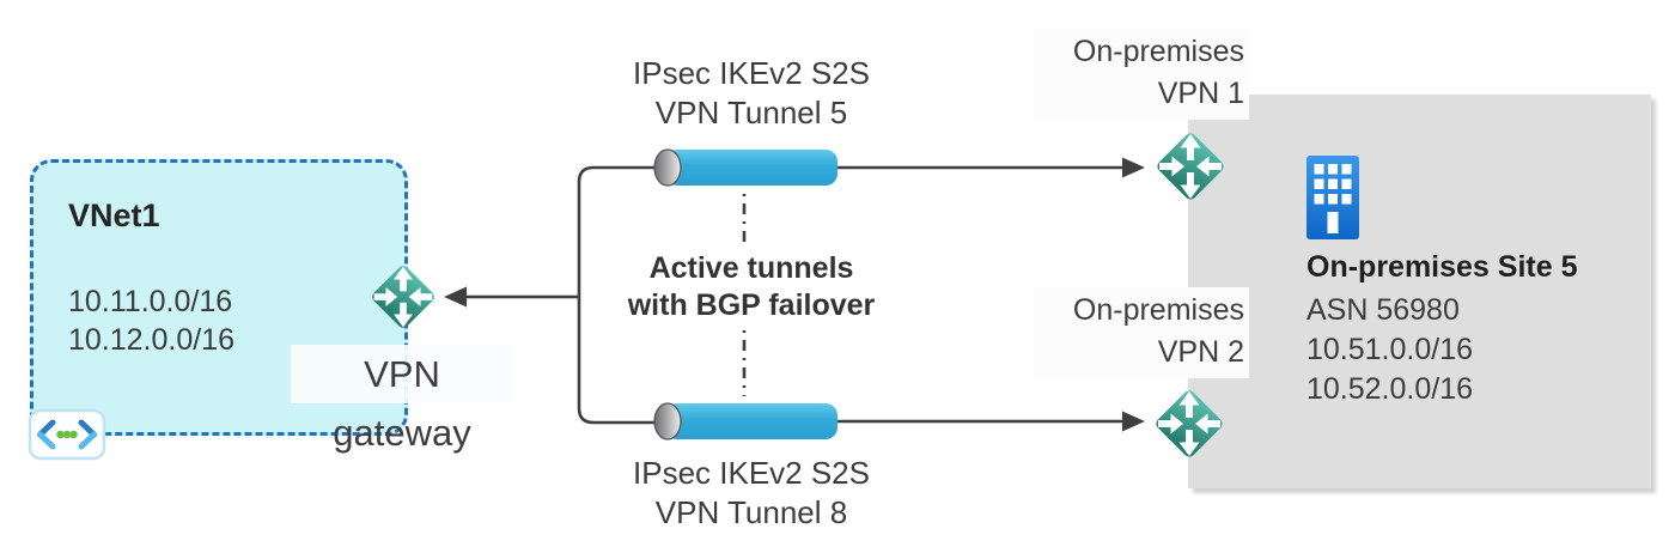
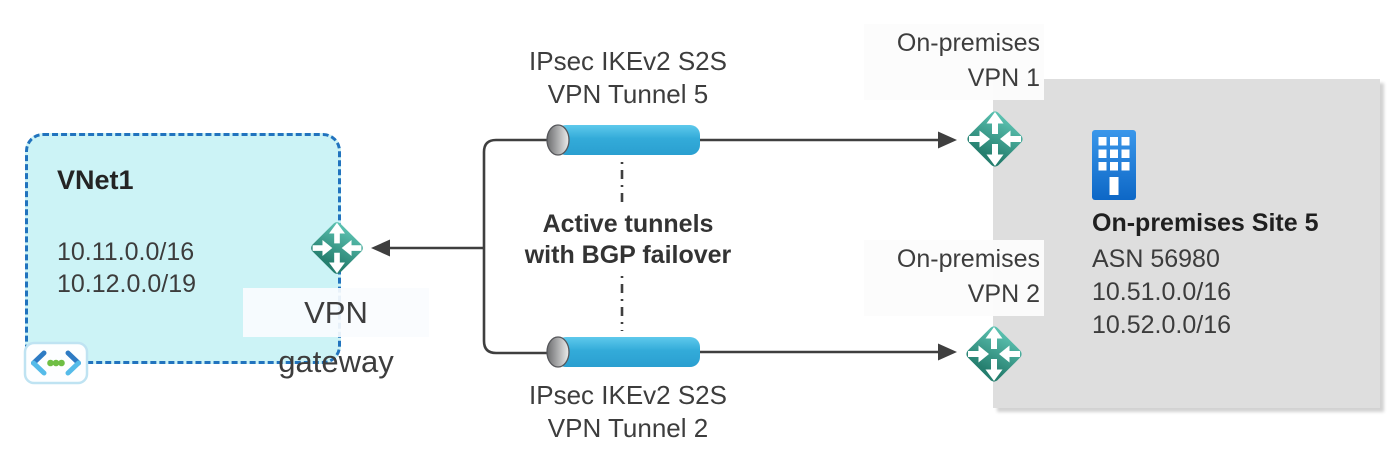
  VNet1
  10.11.0.0/16
- 10.12.0.0/16
+ 10.12.0.0/19
  VPN gateway
  On-premises Site 5
  ASN 56980
  10.51.0.0/16
  10.52.0.0/16
  IPsec IKEv2 S2S
  VPN Tunnel 5
  IPsec IKEv2 S2S
- VPN Tunnel 8
+ VPN Tunnel 2
  Active tunnels
  with BGP failover
  On-premises
  VPN 1
  On-premises
  VPN 2
